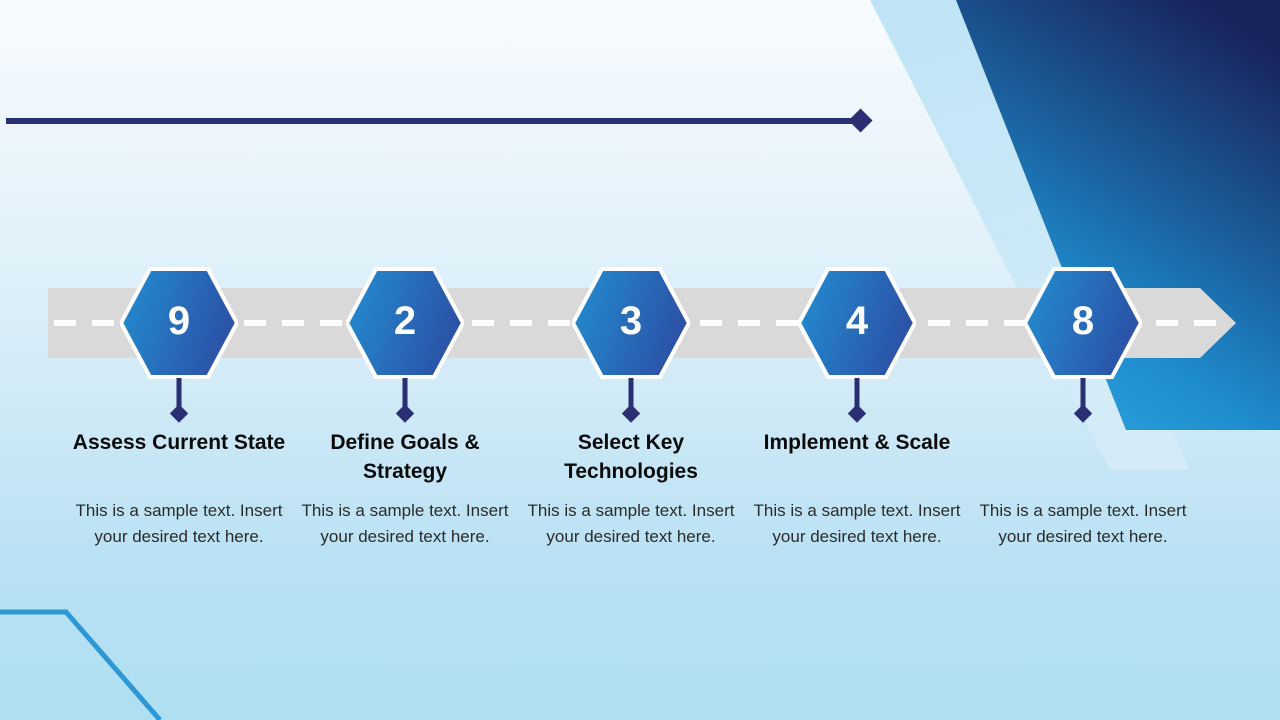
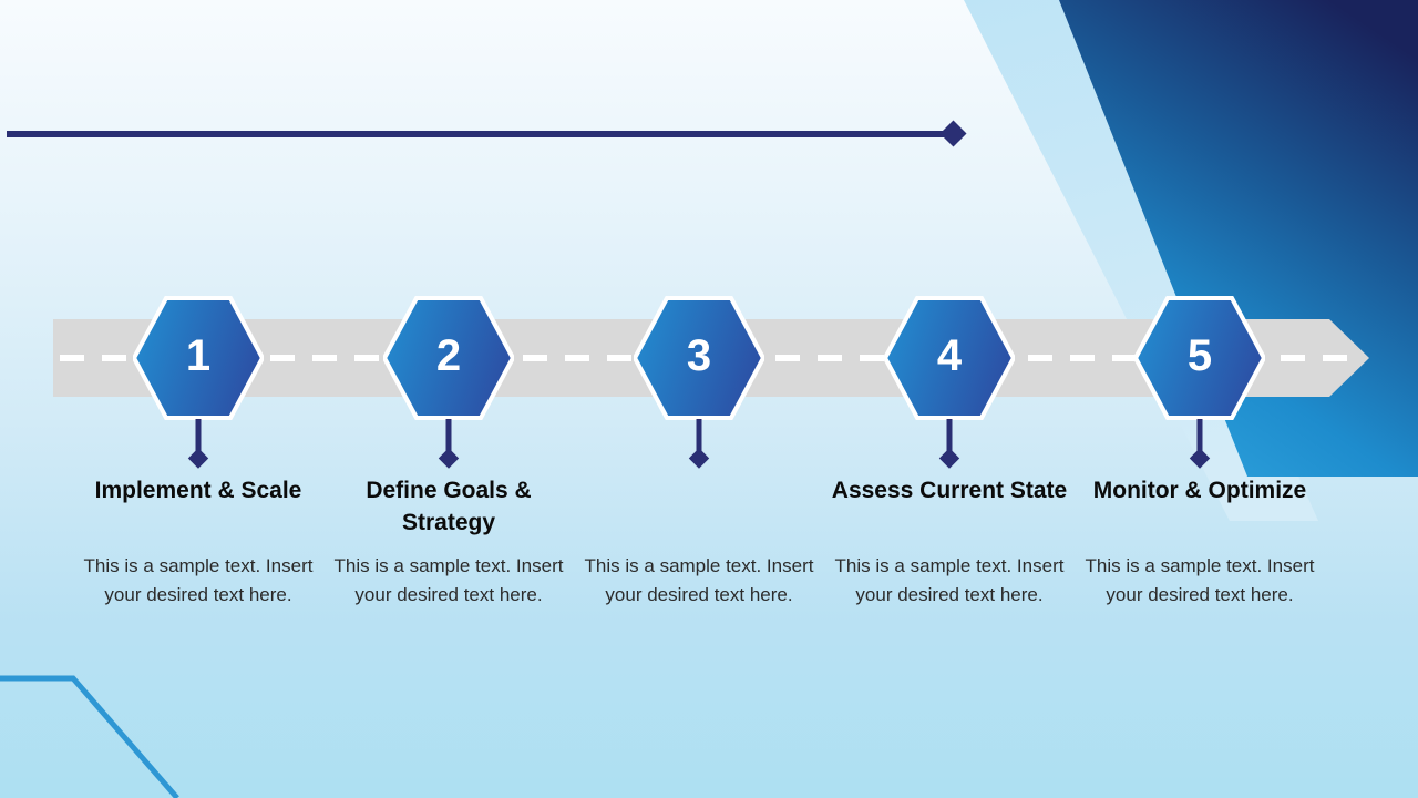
- 9
+ 1
- Assess Current State
+ Implement & Scale
  This is a sample text. Insert your desired text here.
  2
  Define Goals & Strategy
  This is a sample text. Insert your desired text here.
  3
- Select Key Technologies
  This is a sample text. Insert your desired text here.
  4
- Implement & Scale
+ Assess Current State
  This is a sample text. Insert your desired text here.
- 8
+ 5
+ Monitor & Optimize
  This is a sample text. Insert your desired text here.
